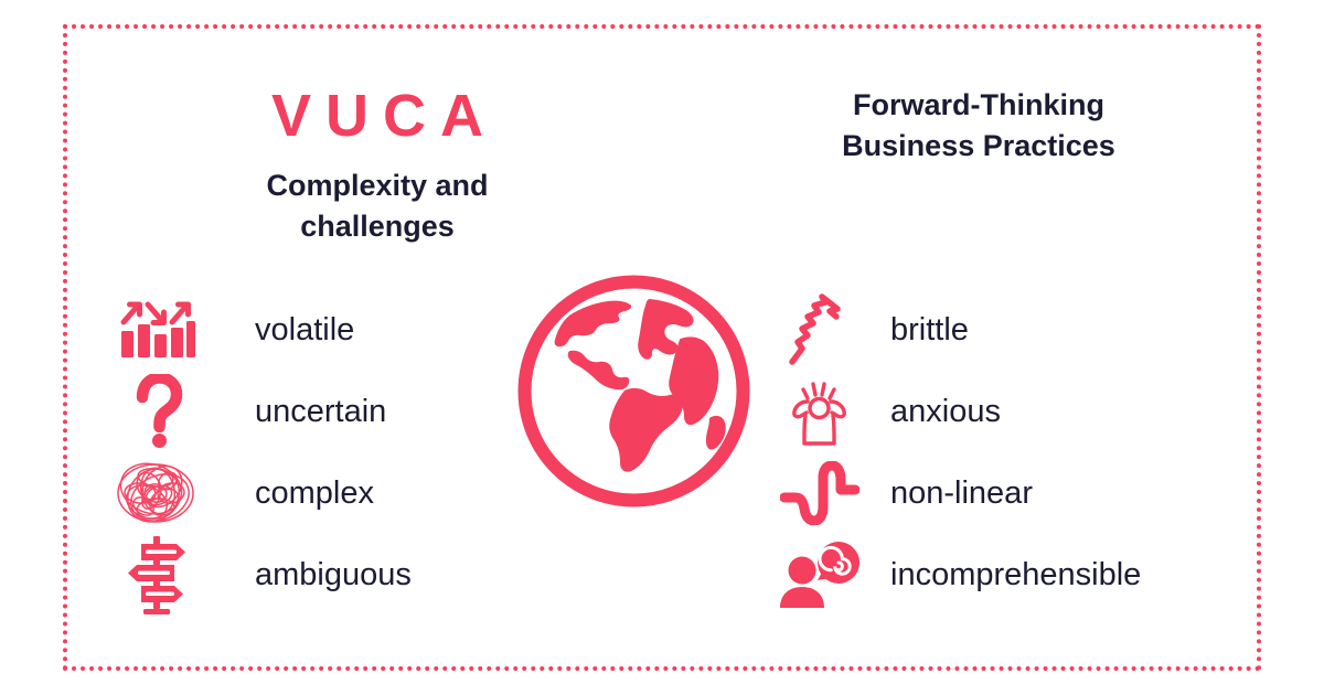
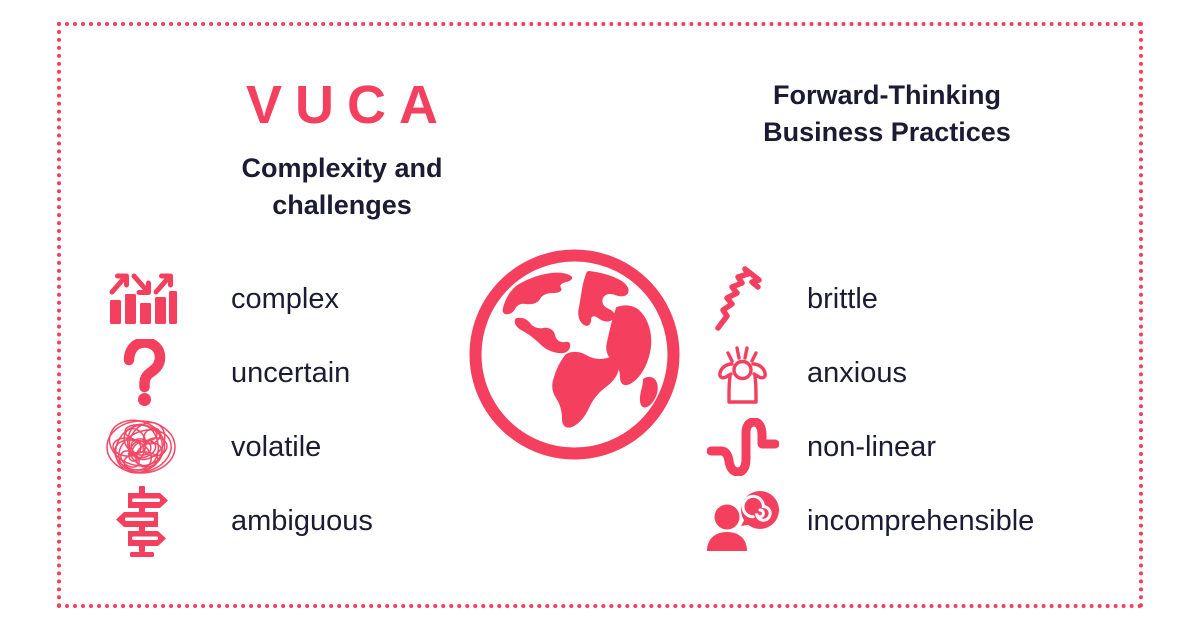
  VUCA
  Complexity and
  challenges
  Forward-Thinking
  Business Practices
- volatile
+ complex
  uncertain
- complex
+ volatile
  ambiguous
  brittle
  anxious
  non-linear
  incomprehensible
